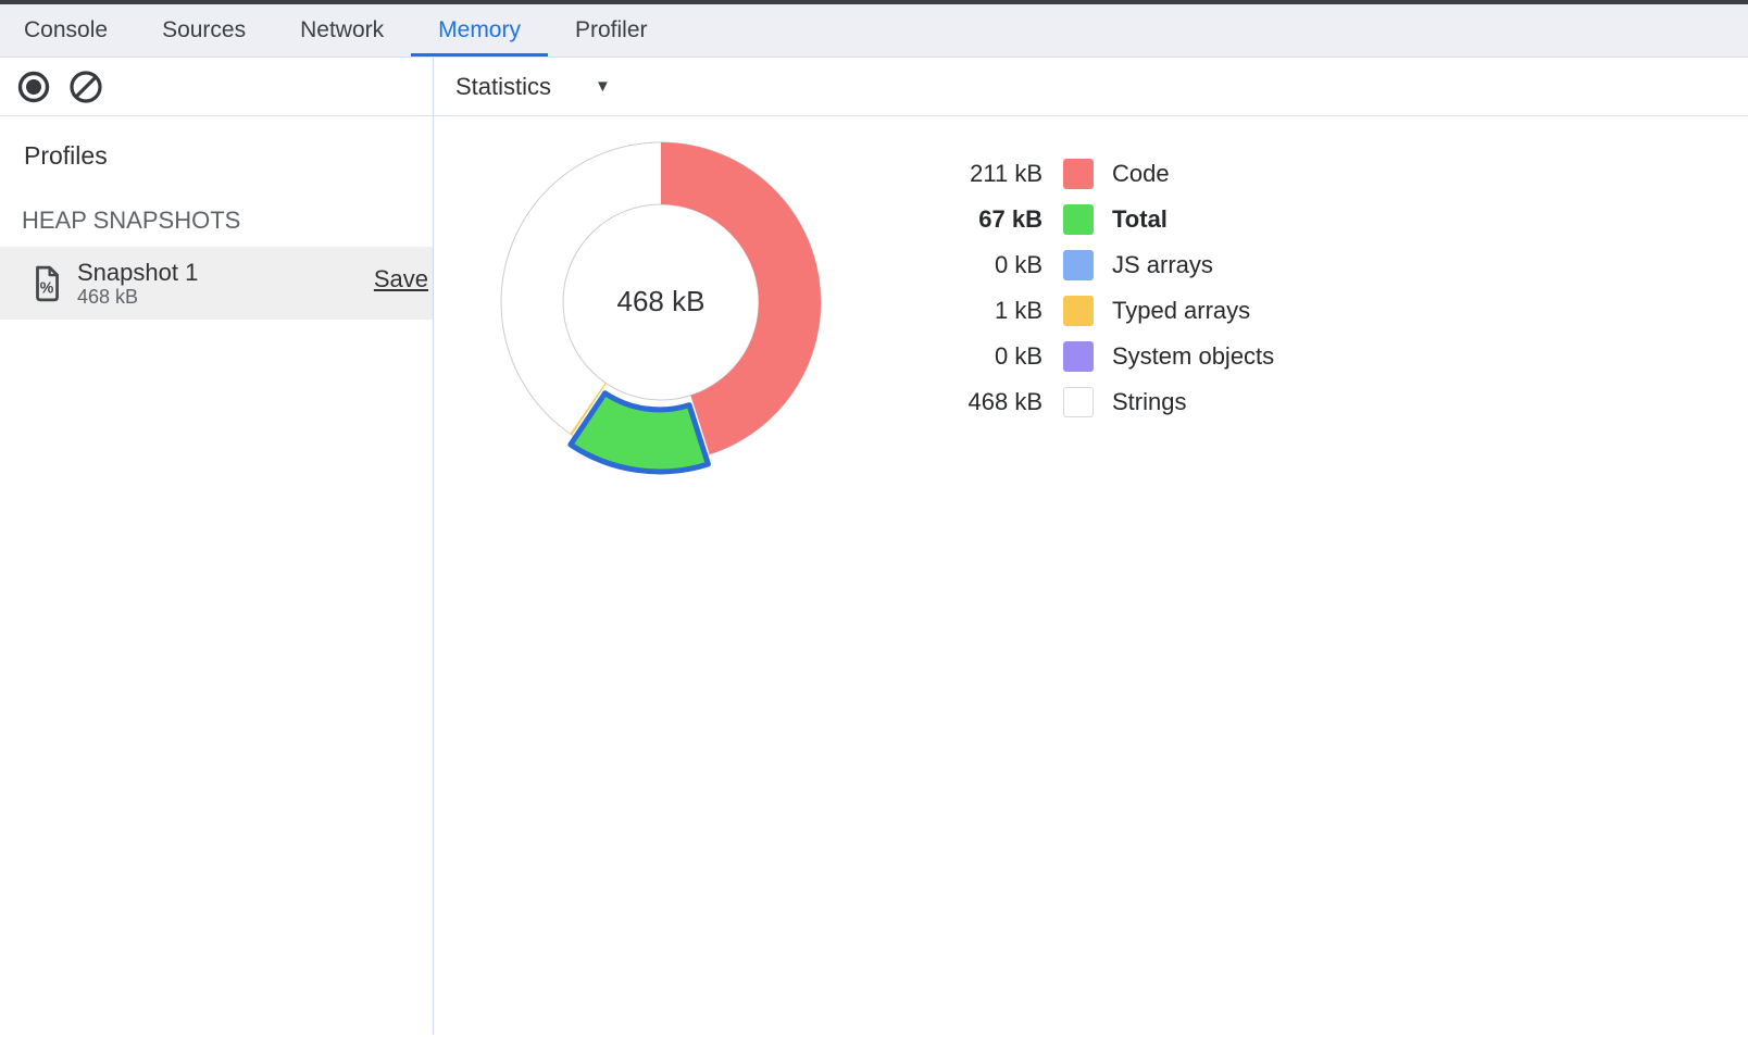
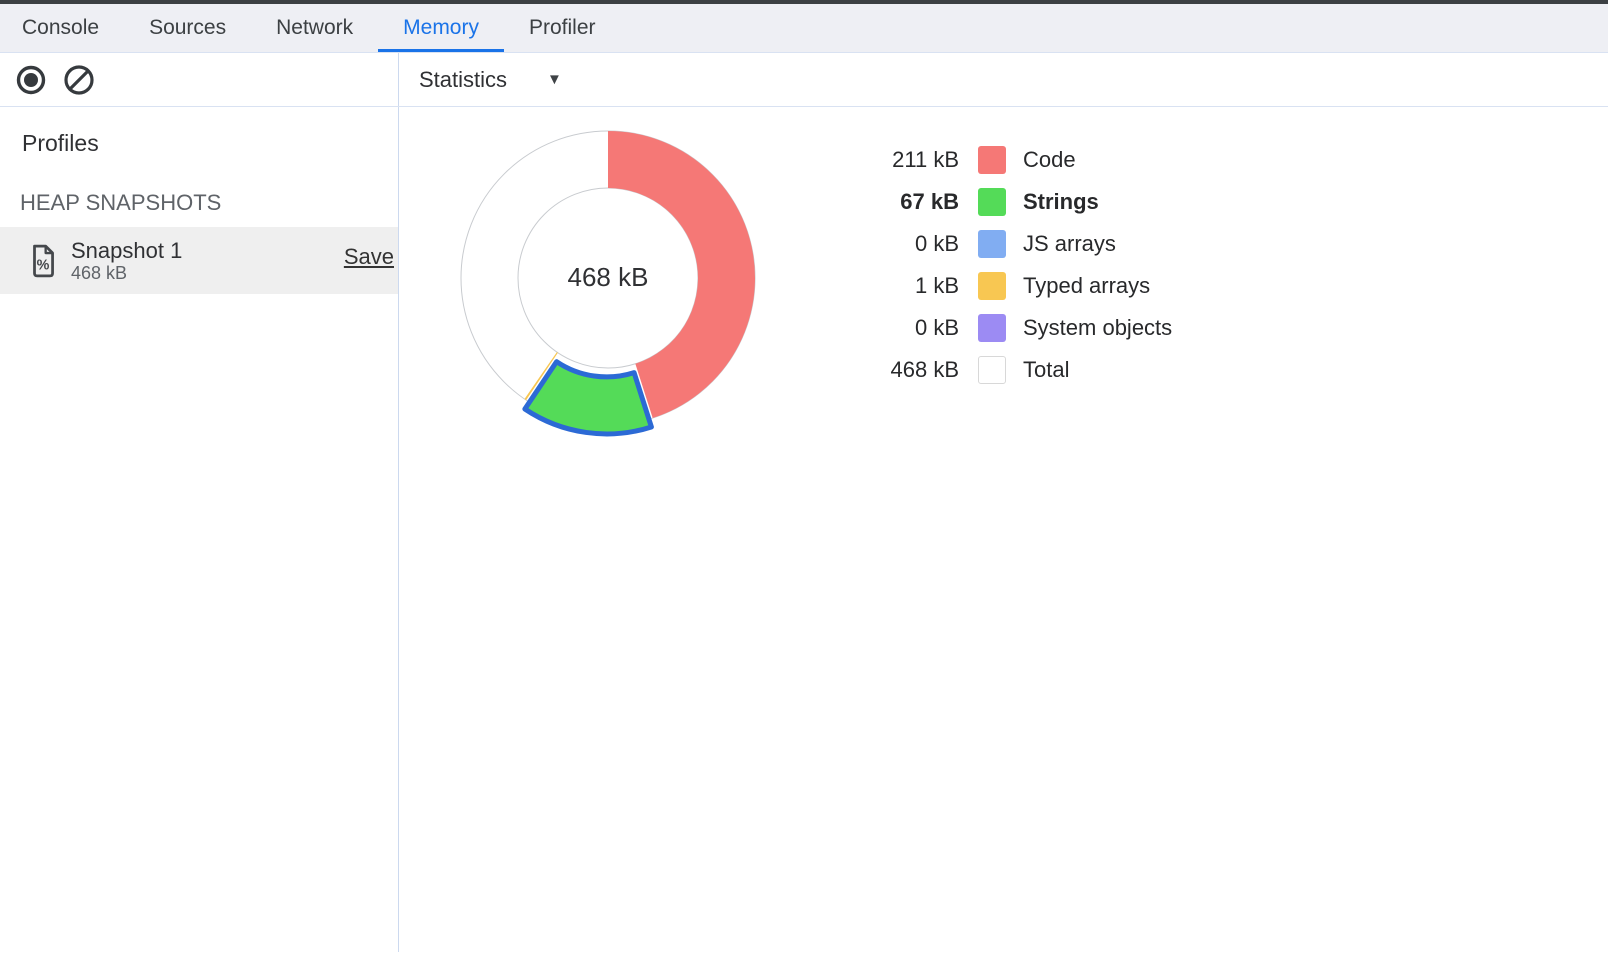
  Console
  Sources
  Network
  Memory
  Profiler
  Statistics
  ▼
  Profiles
  HEAP SNAPSHOTS
  %
  Snapshot 1
  468 kB
  Save
  468 kB
  211 kB
  Code
  67 kB
- Total
+ Strings
  0 kB
  JS arrays
  1 kB
  Typed arrays
  0 kB
  System objects
  468 kB
- Strings
+ Total
